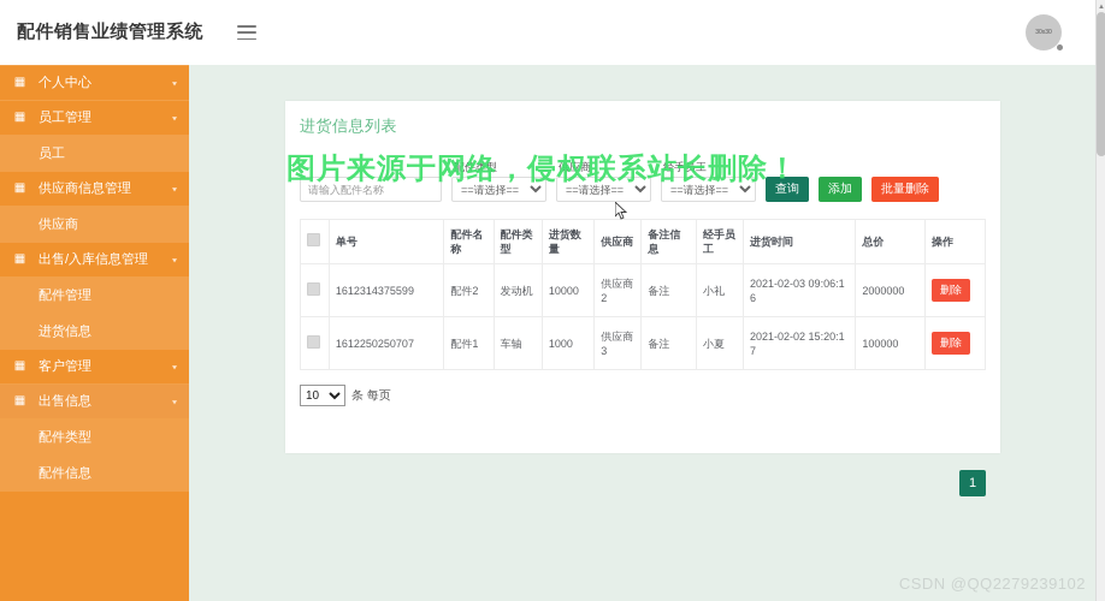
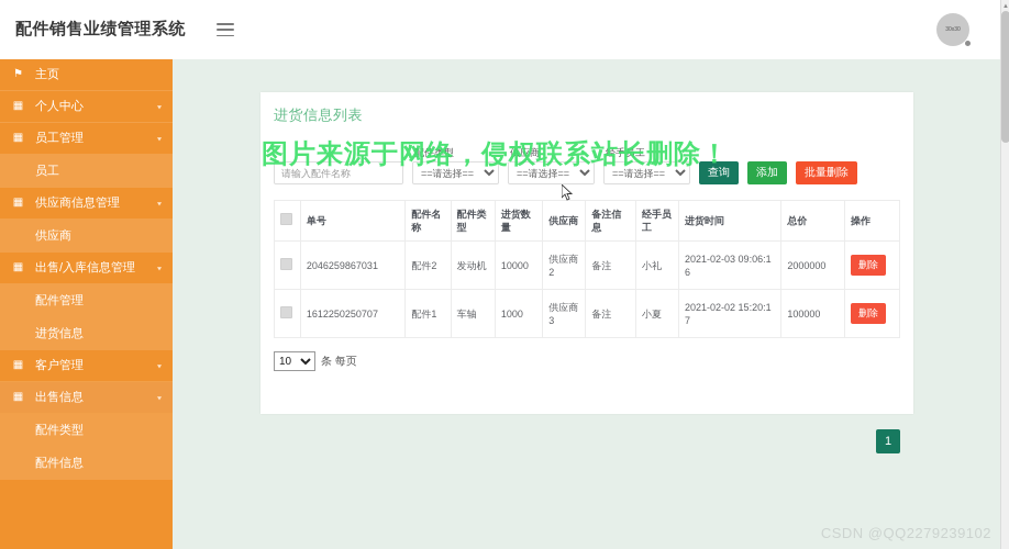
  配件销售业绩管理系统
+ ⚑
+ 主页
  ▦
  个人中心
  ▦
  员工管理
  员工
  ▦
  供应商信息管理
  供应商
  ▦
  出售/入库信息管理
  配件管理
  进货信息
  ▦
  客户管理
  ▦
  出售信息
  配件类型
  配件信息
  进货信息列表
  请输入配件名称
  配件类型
  ==请选择==
  供应商
  ==请选择==
  经手员工
  ==请选择==
  查询
  添加
  批量删除
  	单号	配件名称	配件类型	进货数量	供应商	备注信息	经手员工	进货时间	总价	操作
- 	1612314375599	配件2	发动机	10000	供应商2	备注	小礼	2021-02-03 09:06:16	2000000	删除
+ 	2046259867031	配件2	发动机	10000	供应商2	备注	小礼	2021-02-03 09:06:16	2000000	删除
  	1612250250707	配件1	车轴	1000	供应商3	备注	小夏	2021-02-02 15:20:17	100000	删除
  10
  条 每页
  1
  图片来源于网络，侵权联系站长删除！
  CSDN @QQ2279239102
